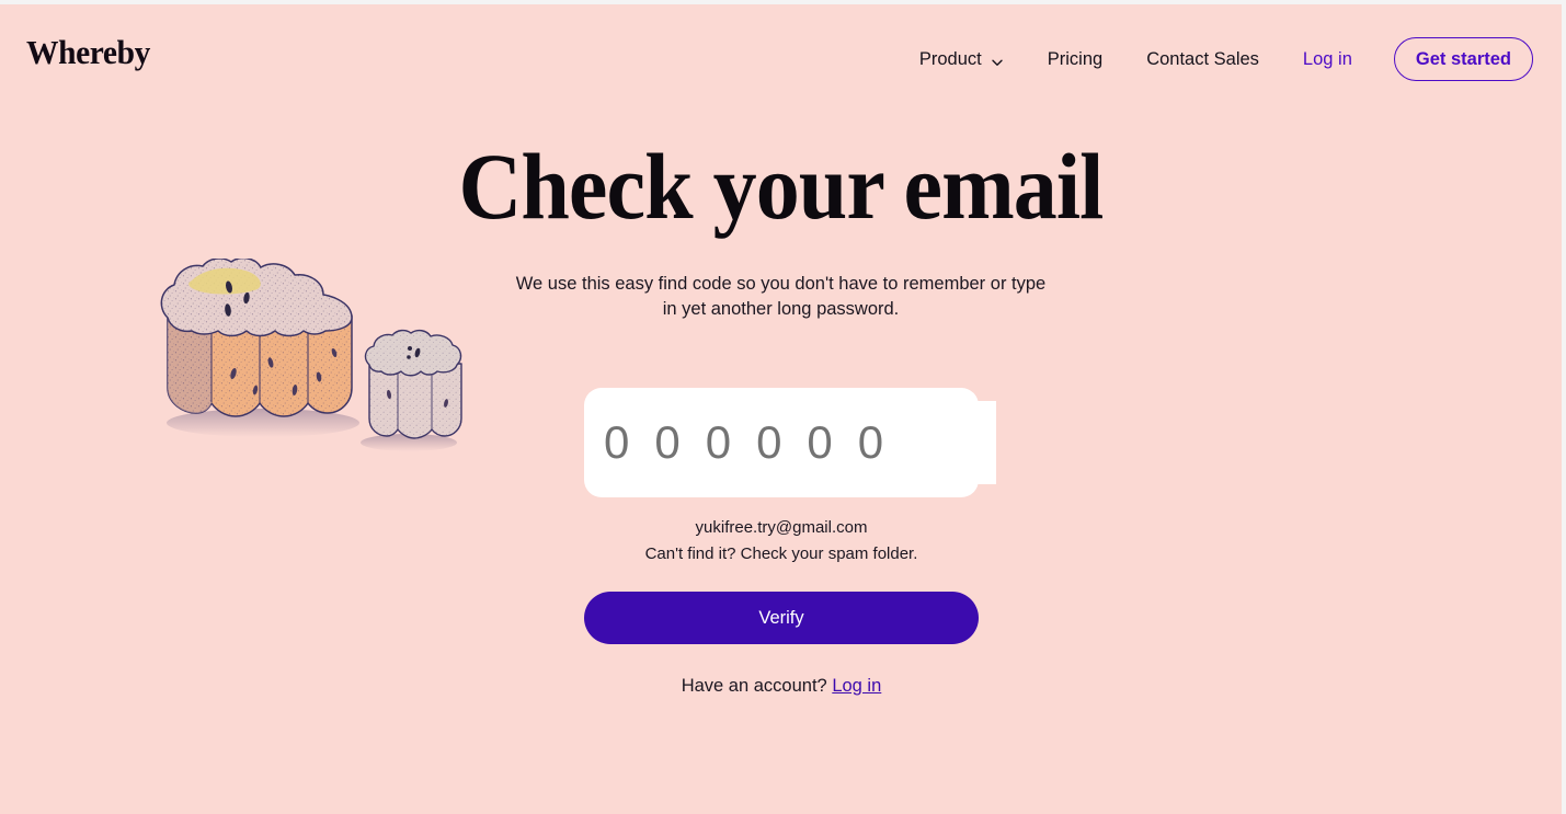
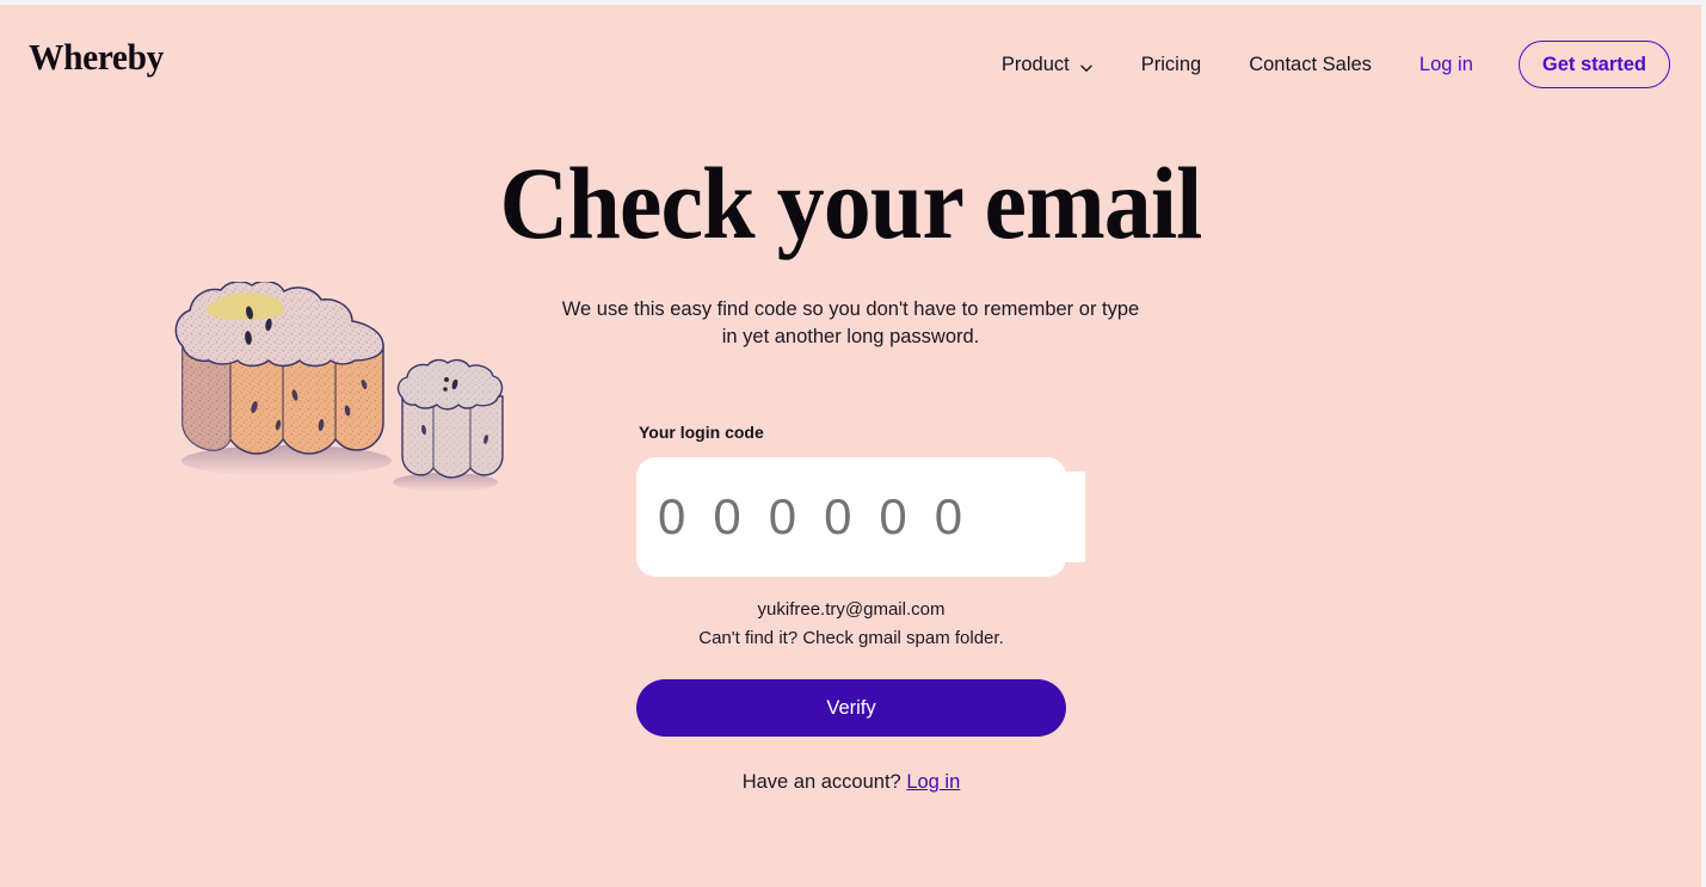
  Whereby
  Product
  Pricing
  Contact Sales
  Log in
  Get started
  Check your email
  We use this easy find code so you don't have to remember or type in yet another long password.
+ Your login code
  000000
  yukifree.try@gmail.com
- Can't find it? Check your spam folder.
+ Can't find it? Check gmail spam folder.
  Verify
  Have an account? Log in
